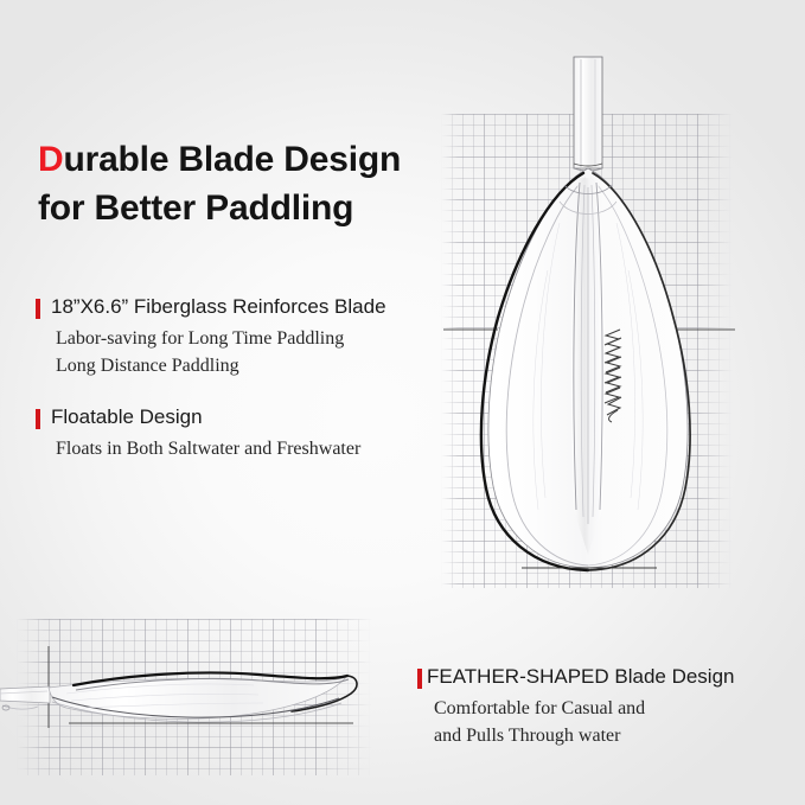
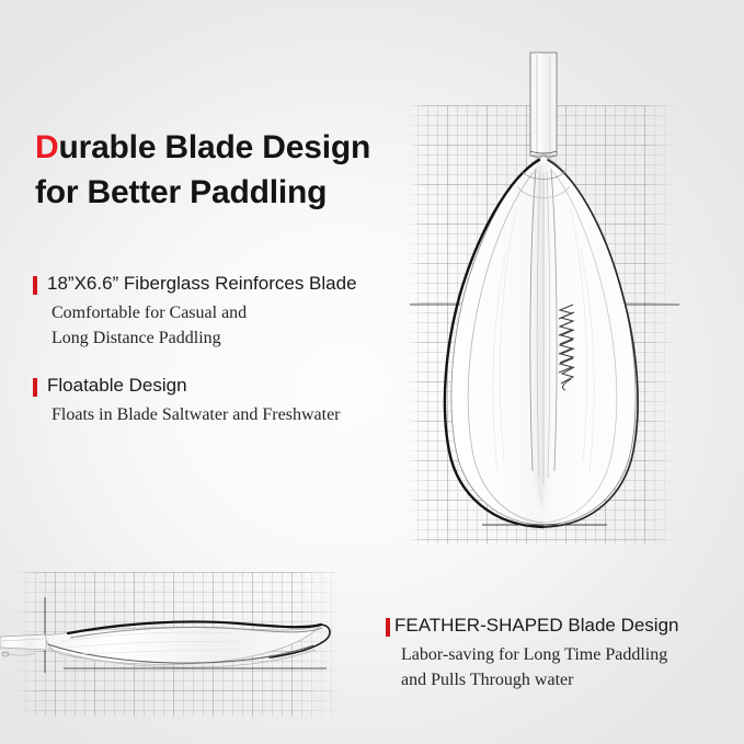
  Durable Blade Design
  for Better Paddling
  18”X6.6” Fiberglass Reinforces Blade
- Labor-saving for Long Time Paddling
+ Comfortable for Casual and
  Long Distance Paddling
  Floatable Design
- Floats in Both Saltwater and Freshwater
+ Floats in Blade Saltwater and Freshwater
  FEATHER-SHAPED Blade Design
- Comfortable for Casual and
+ Labor-saving for Long Time Paddling
  and Pulls Through water
